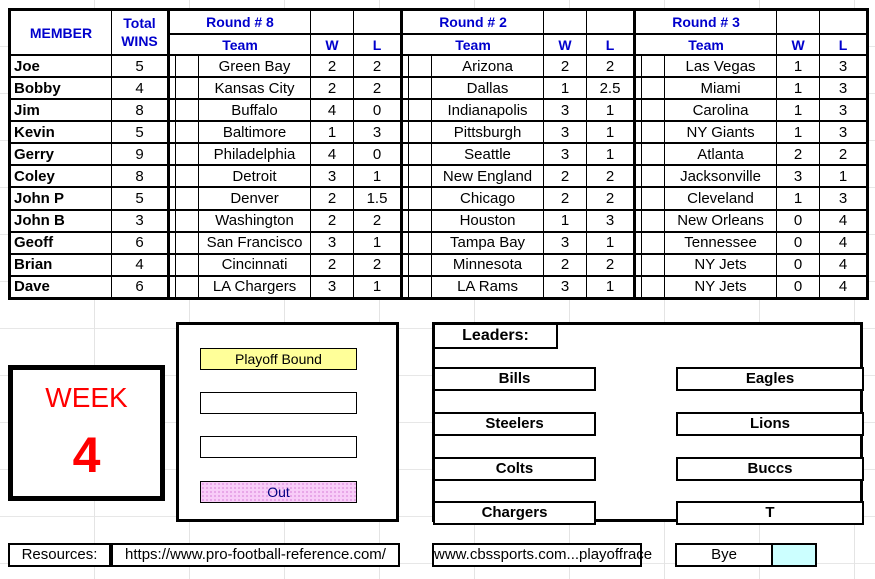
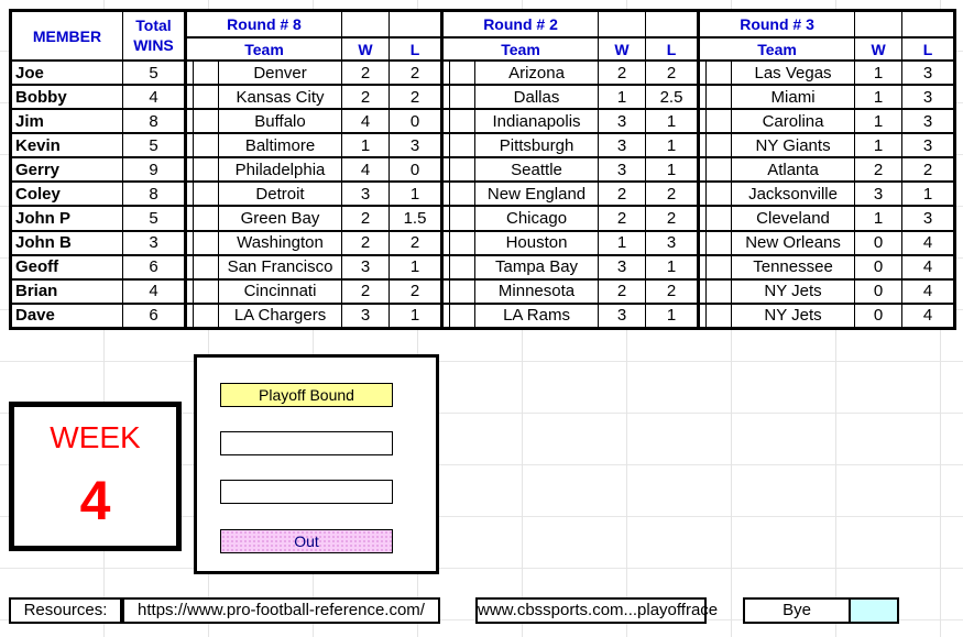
  MEMBER	TotalWINS	Round # 8			Round # 2			Round # 3
  Team	W	L	Team	W	L	Team	W	L
- Joe	5			Green Bay	2	2			Arizona	2	2			Las Vegas	1	3
+ Joe	5			Denver	2	2			Arizona	2	2			Las Vegas	1	3
  Bobby	4			Kansas City	2	2			Dallas	1	2.5			Miami	1	3
  Jim	8			Buffalo	4	0			Indianapolis	3	1			Carolina	1	3
  Kevin	5			Baltimore	1	3			Pittsburgh	3	1			NY Giants	1	3
  Gerry	9			Philadelphia	4	0			Seattle	3	1			Atlanta	2	2
  Coley	8			Detroit	3	1			New England	2	2			Jacksonville	3	1
- John P	5			Denver	2	1.5			Chicago	2	2			Cleveland	1	3
+ John P	5			Green Bay	2	1.5			Chicago	2	2			Cleveland	1	3
  John B	3			Washington	2	2			Houston	1	3			New Orleans	0	4
  Geoff	6			San Francisco	3	1			Tampa Bay	3	1			Tennessee	0	4
  Brian	4			Cincinnati	2	2			Minnesota	2	2			NY Jets	0	4
  Dave	6			LA Chargers	3	1			LA Rams	3	1			NY Jets	0	4
  WEEK
  4
  Playoff Bound
  Out
- Leaders:
- Bills
- Steelers
- Colts
- Chargers
- Eagles
- Lions
- Buccs
- T
  Resources:
  https://www.pro-football-reference.com/
  www.cbssports.com...playoffrace
  Bye
